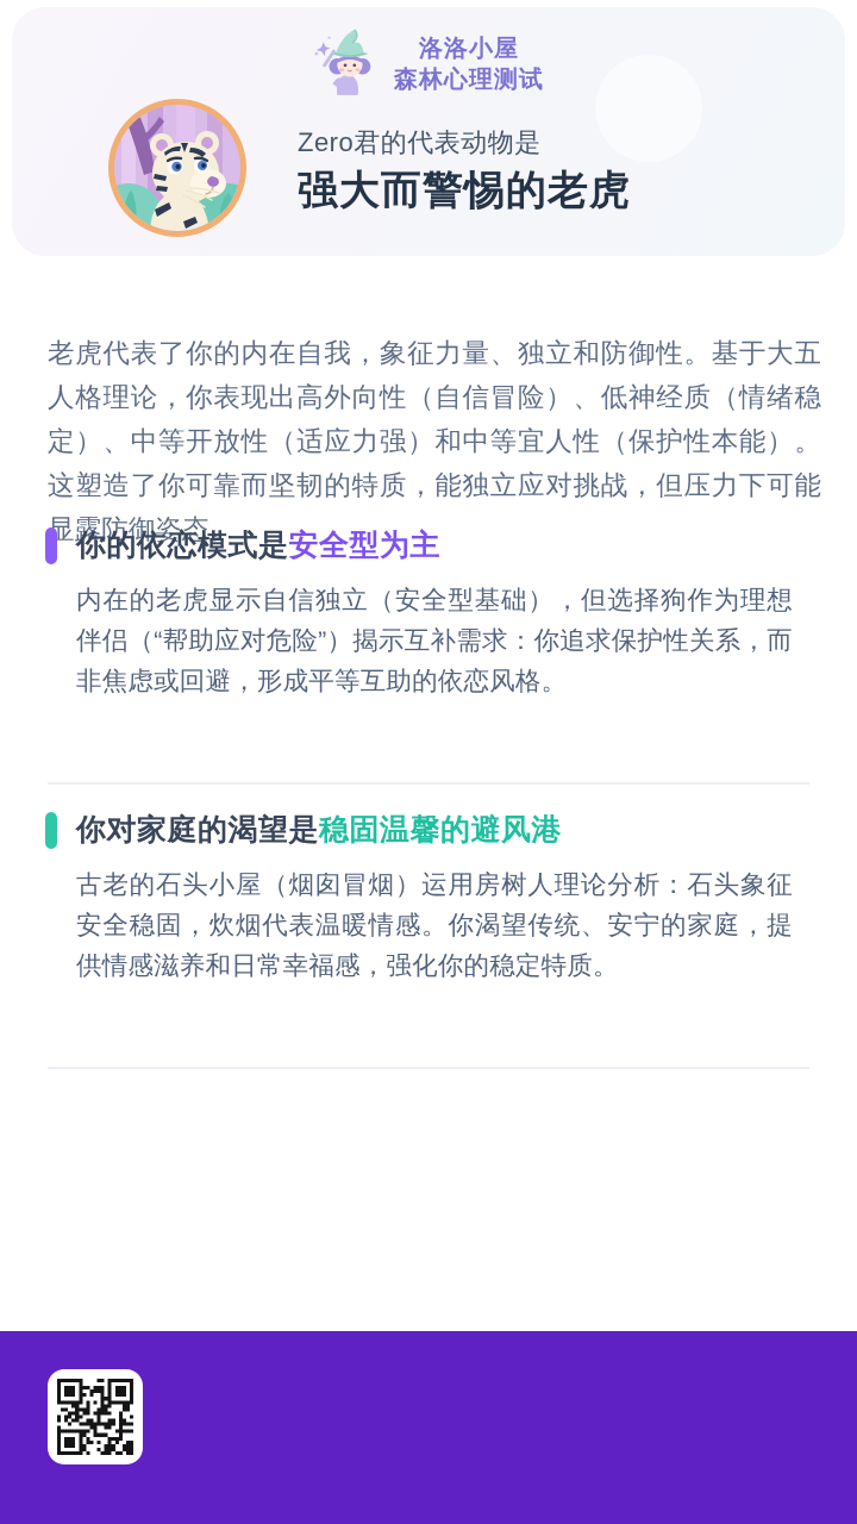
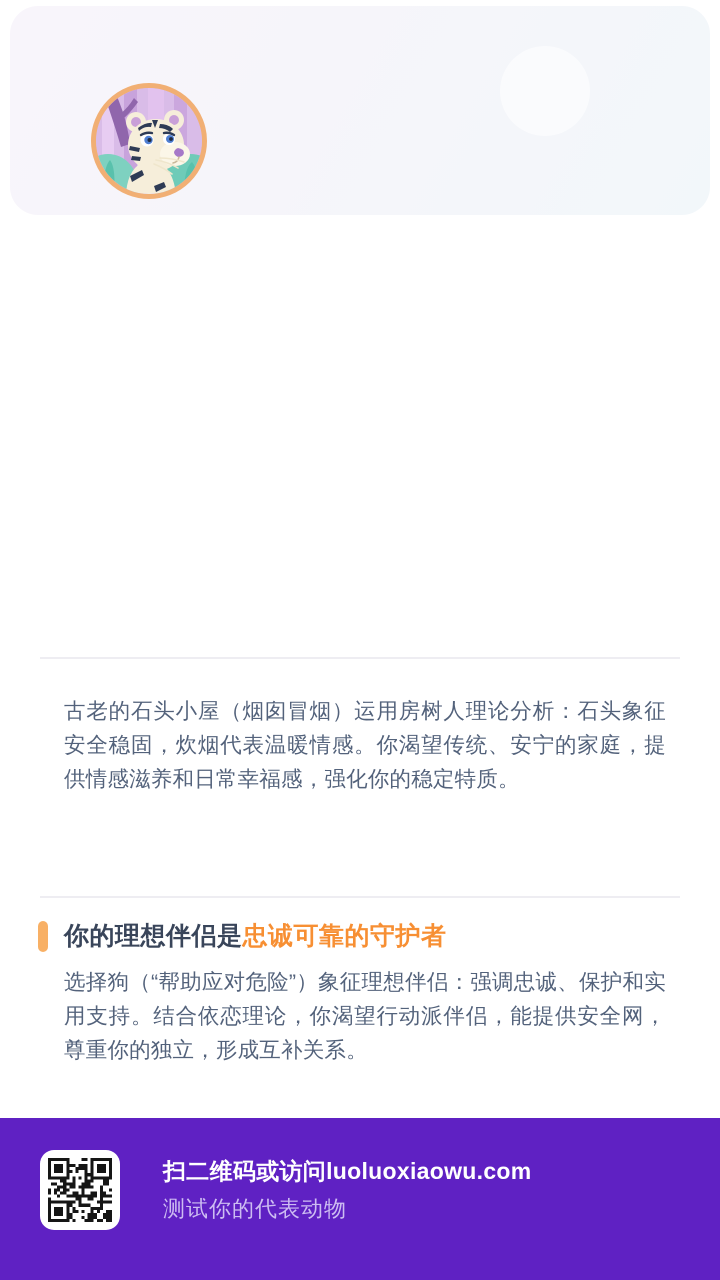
- 洛洛小屋
- 森林心理测试
- Zero君的代表动物是
- 强大而警惕的老虎
- 老虎代表了你的内在自我，象征力量、独立和防御性。基于大五人格理论，你表现出高外向性（自信冒险）、低神经质（情绪稳定）、中等开放性（适应力强）和中等宜人性（保护性本能）。这塑造了你可靠而坚韧的特质，能独立应对挑战，但压力下可能显露防御姿态。
- 你的依恋模式是安全型为主
- 内在的老虎显示自信独立（安全型基础），但选择狗作为理想伴侣（“帮助应对危险”）揭示互补需求：你追求保护性关系，而非焦虑或回避，形成平等互助的依恋风格。
- 你对家庭的渴望是稳固温馨的避风港
  古老的石头小屋（烟囱冒烟）运用房树人理论分析：石头象征安全稳固，炊烟代表温暖情感。你渴望传统、安宁的家庭，提供情感滋养和日常幸福感，强化你的稳定特质。
+ 你的理想伴侣是忠诚可靠的守护者
+ 选择狗（“帮助应对危险”）象征理想伴侣：强调忠诚、保护和实用支持。结合依恋理论，你渴望行动派伴侣，能提供安全网，尊重你的独立，形成互补关系。
+ 扫二维码或访问luoluoxiaowu.com
+ 测试你的代表动物
